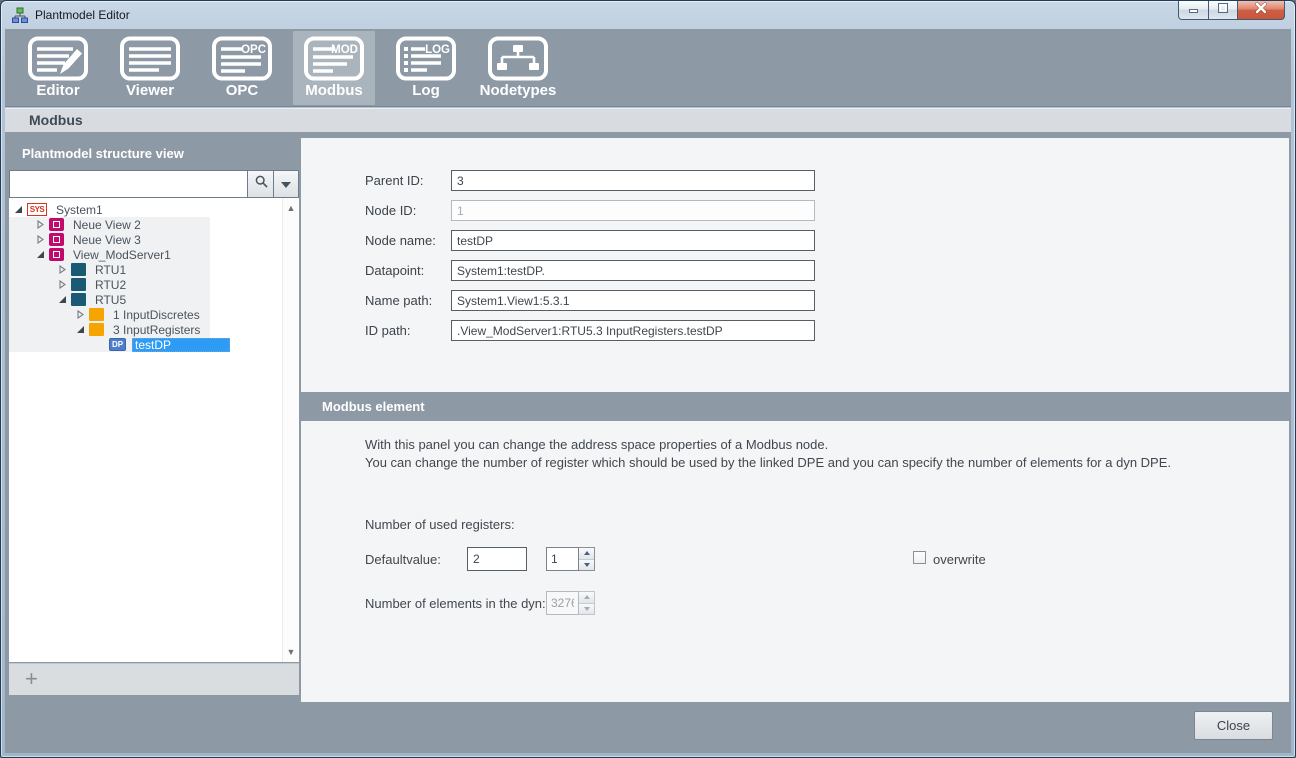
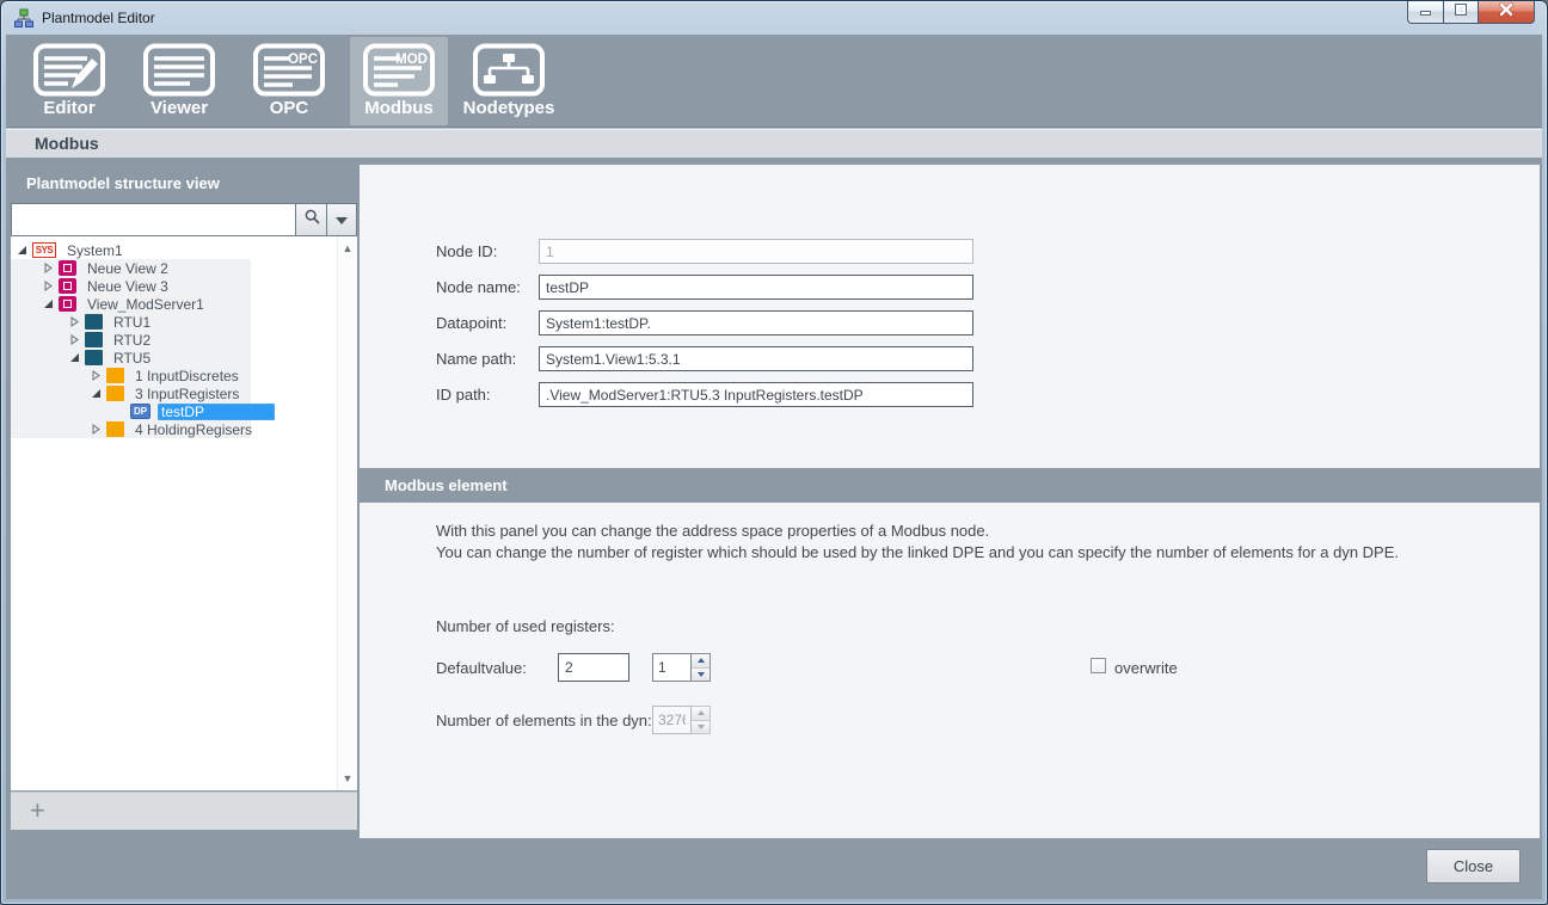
  Plantmodel Editor
  Editor
  Viewer
  OPC
  OPC
  MOD
  Modbus
- LOG
- Log
  Nodetypes
  Modbus
  Plantmodel structure view
  SYS
  System1
  Neue View 2
  Neue View 3
  View_ModServer1
  RTU1
  RTU2
  RTU5
  1 InputDiscretes
  3 InputRegisters
  DP
  testDP
+ 4 HoldingRegisers
  ▲
  ▼
  +
- Parent ID:
- 3
  Node ID:
  1
  Node name:
  testDP
  Datapoint:
  System1:testDP.
  Name path:
  System1.View1:5.3.1
  ID path:
  .View_ModServer1:RTU5.3 InputRegisters.testDP
  Modbus element
  With this panel you can change the address space properties of a Modbus node.
  You can change the number of register which should be used by the linked DPE and you can specify the number of elements for a dyn DPE.
  Number of used registers:
  Defaultvalue:
  2
  1
  overwrite
  Number of elements in the dyn:
  Close
